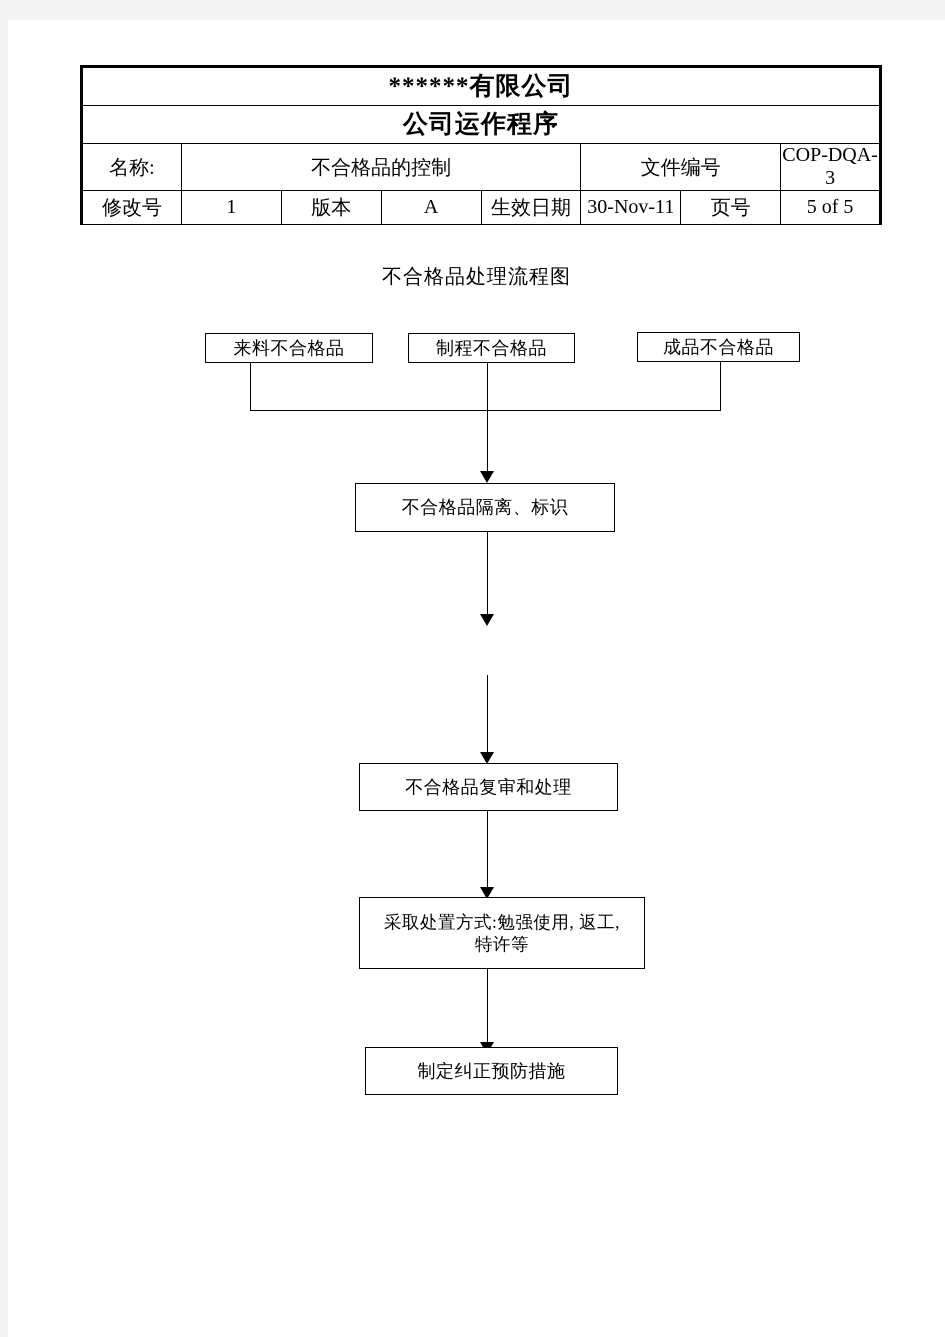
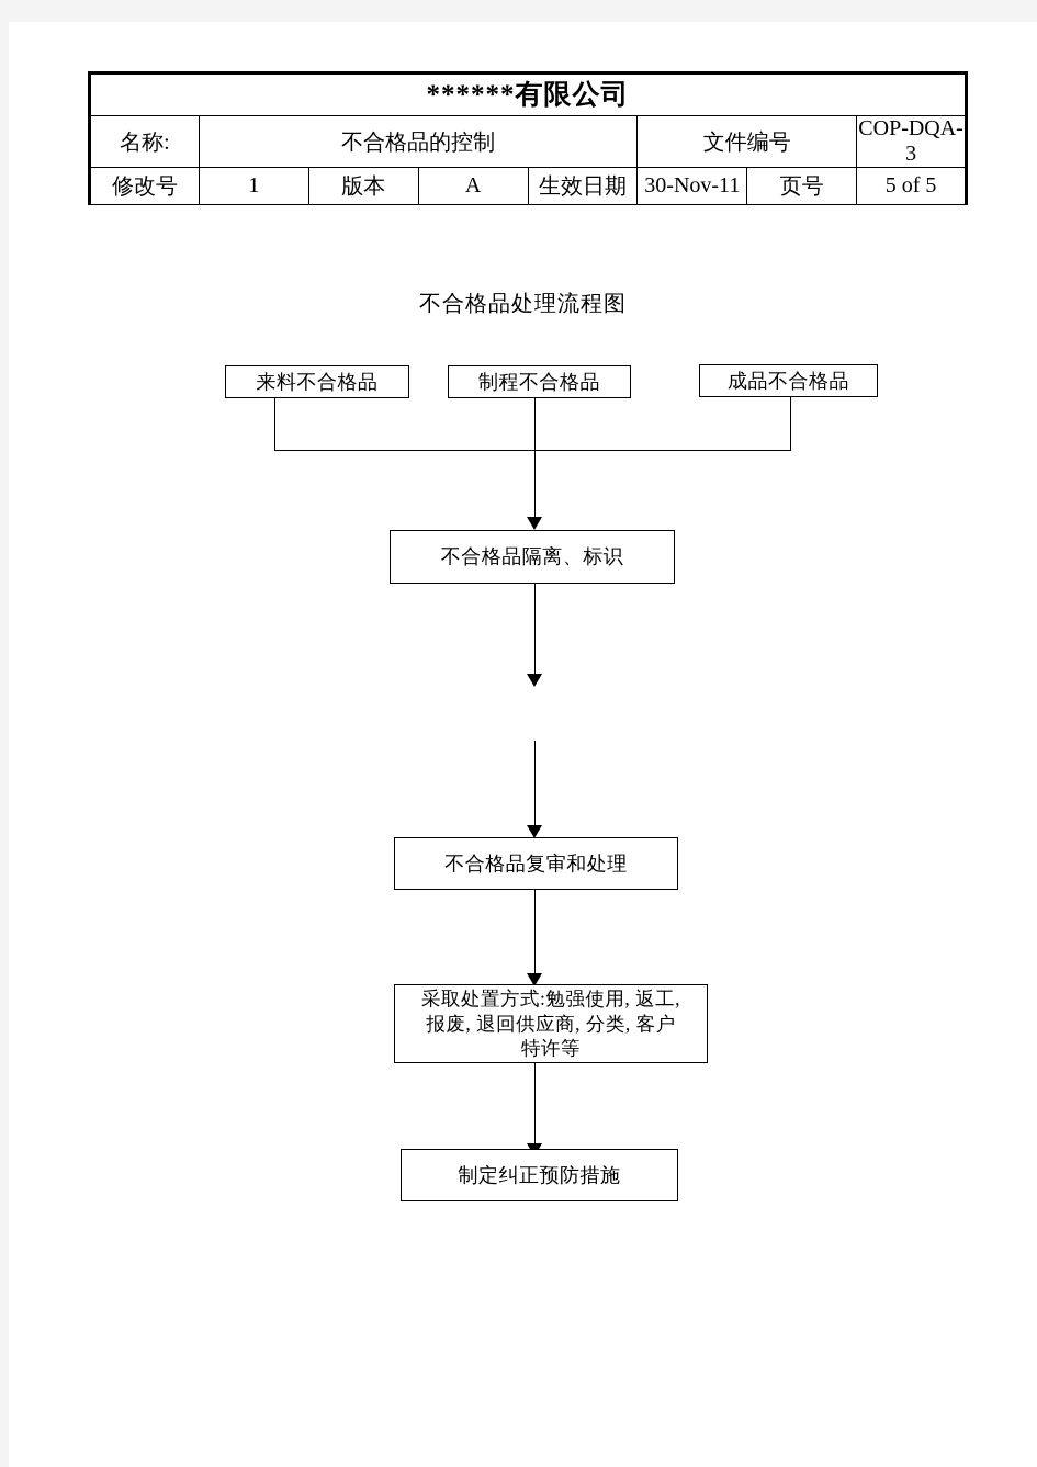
  ******有限公司
- 公司运作程序
  名称:	不合格品的控制	文件编号	COP-DQA-3
  修改号	1	版本	A	生效日期	30-Nov-11	页号	5 of 5
  不合格品处理流程图
  来料不合格品
  制程不合格品
  成品不合格品
  不合格品隔离、标识
  不合格品复审和处理
  采取处置方式:勉强使用, 返工,
+ 报废, 退回供应商, 分类, 客户
  特许等
  制定纠正预防措施
